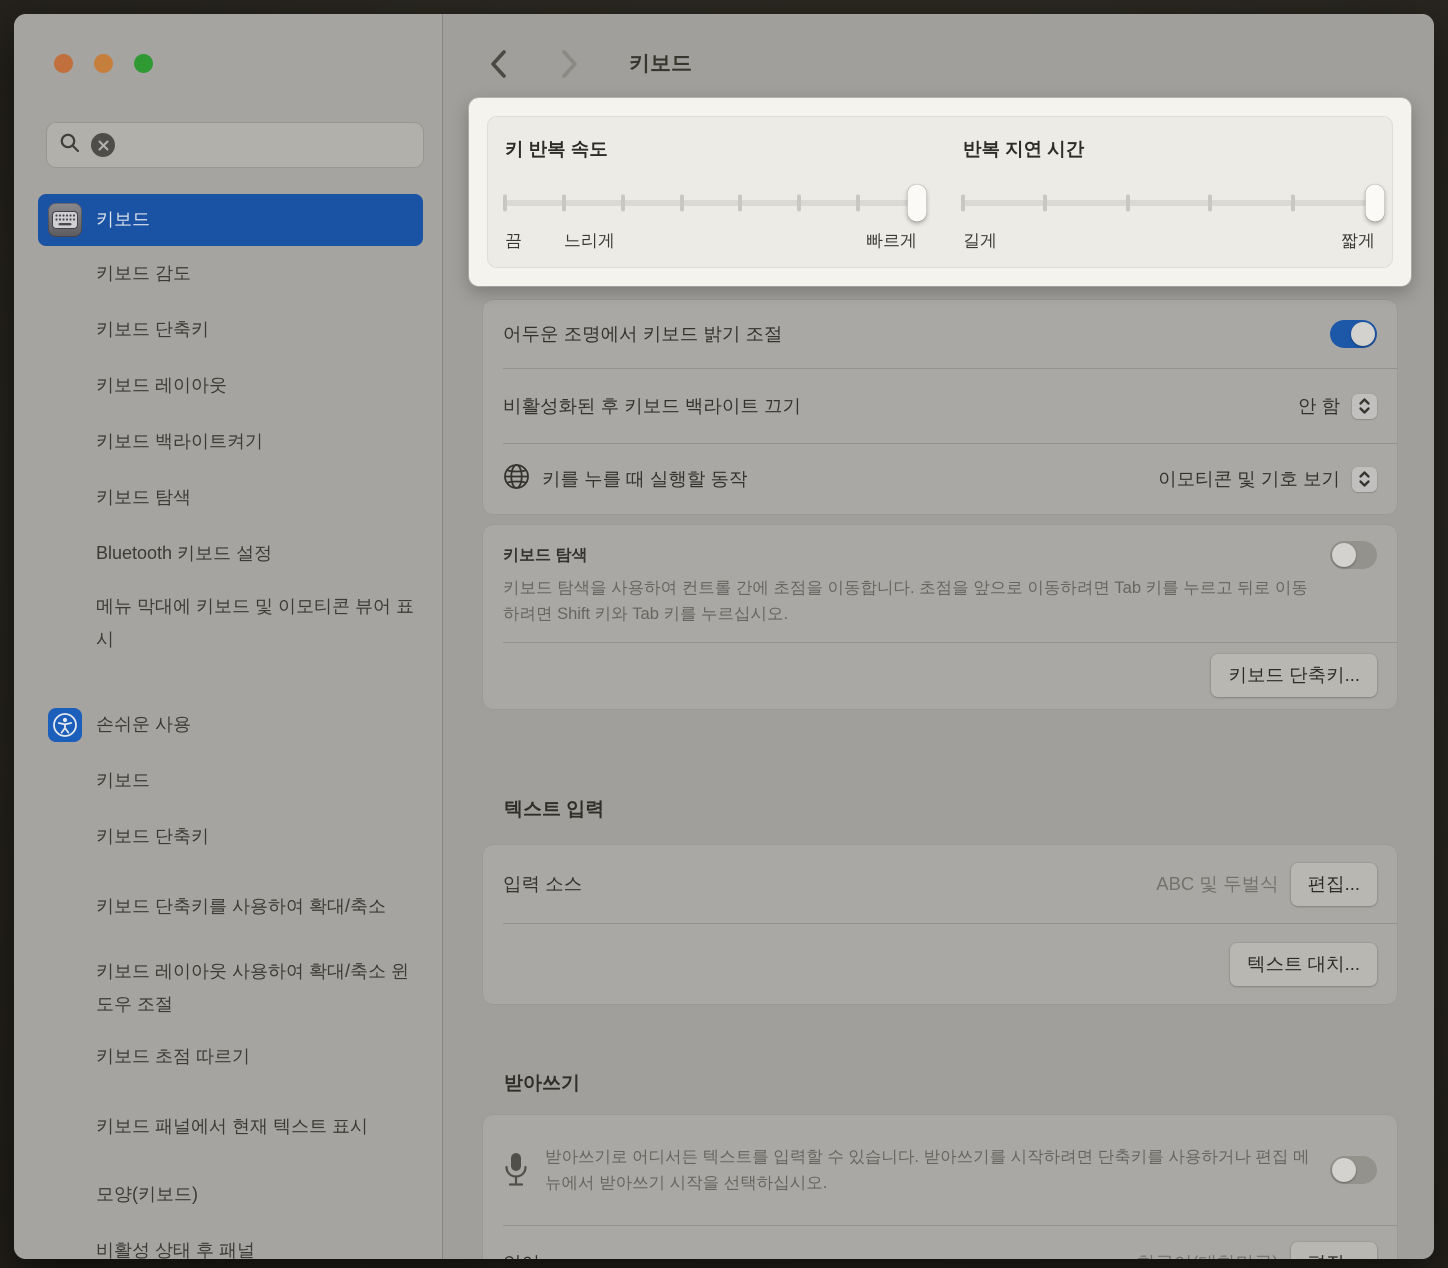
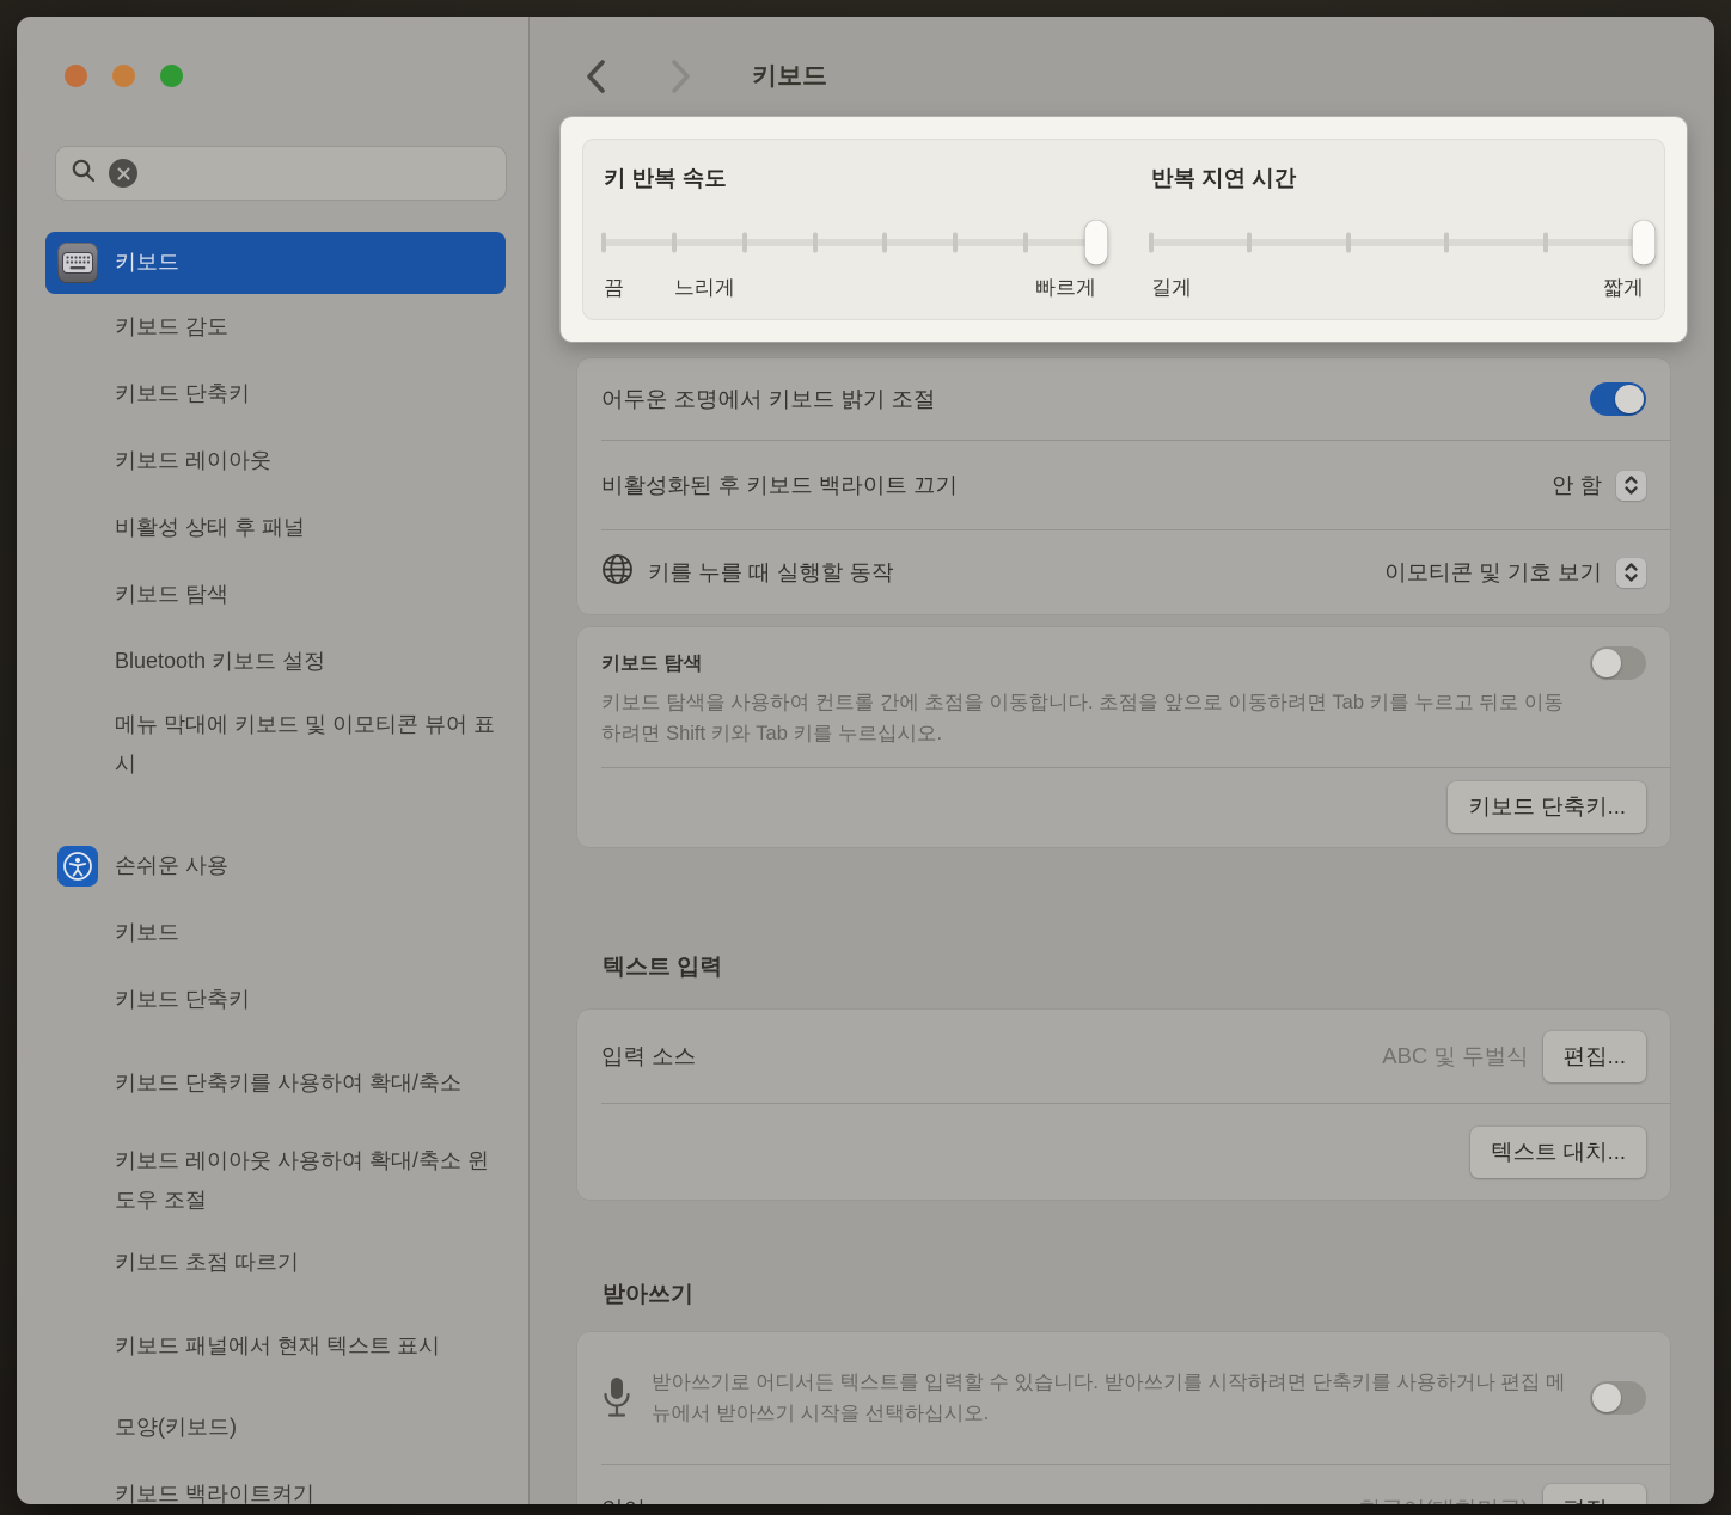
  키보드
  키보드 감도
  키보드 단축키
  키보드 레이아웃
- 키보드 백라이트켜기
+ 비활성 상태 후 패널
  키보드 탐색
  Bluetooth 키보드 설정
  메뉴 막대에 키보드 및 이모티콘 뷰어 표시
  손쉬운 사용
  키보드
  키보드 단축키
  키보드 단축키를 사용하여 확대/축소
  키보드 레이아웃 사용하여 확대/축소 윈도우 조절
  키보드 초점 따르기
  키보드 패널에서 현재 텍스트 표시
  모양(키보드)
- 비활성 상태 후 패널
+ 키보드 백라이트켜기
  키보드
  키 반복 속도
  끔
  느리게
  빠르게
  반복 지연 시간
  길게
  짧게
  어두운 조명에서 키보드 밝기 조절
  비활성화된 후 키보드 백라이트 끄기
  안 함
  키를 누를 때 실행할 동작
  이모티콘 및 기호 보기
  키보드 탐색
  키보드 탐색을 사용하여 컨트롤 간에 초점을 이동합니다. 초점을 앞으로 이동하려면 Tab 키를 누르고 뒤로 이동하려면 Shift 키와 Tab 키를 누르십시오.
  키보드 단축키...
  텍스트 입력
  입력 소스
  ABC 및 두벌식
  편집...
  텍스트 대치...
  받아쓰기
  받아쓰기로 어디서든 텍스트를 입력할 수 있습니다. 받아쓰기를 시작하려면 단축키를 사용하거나 편집 메뉴에서 받아쓰기 시작을 선택하십시오.
